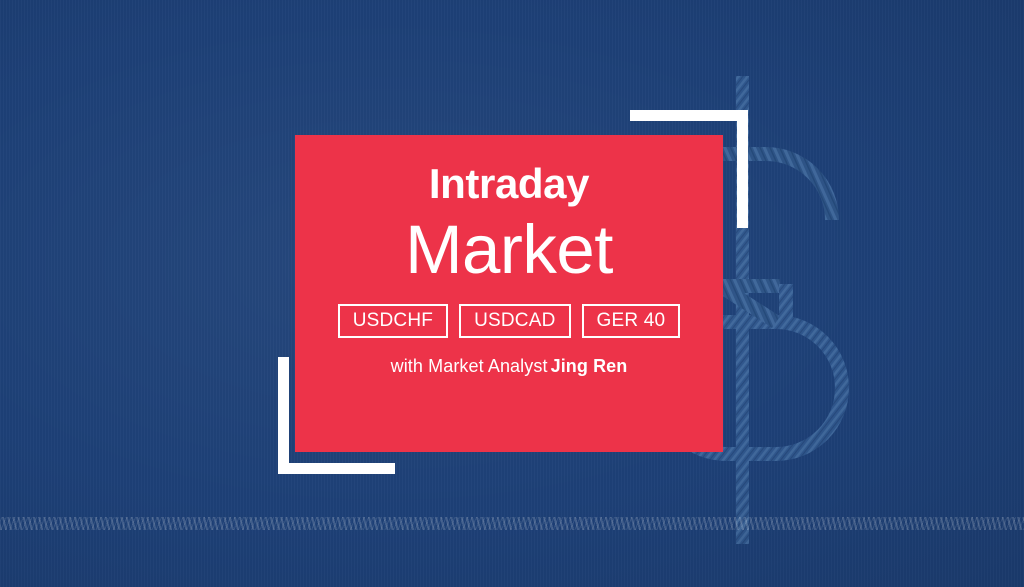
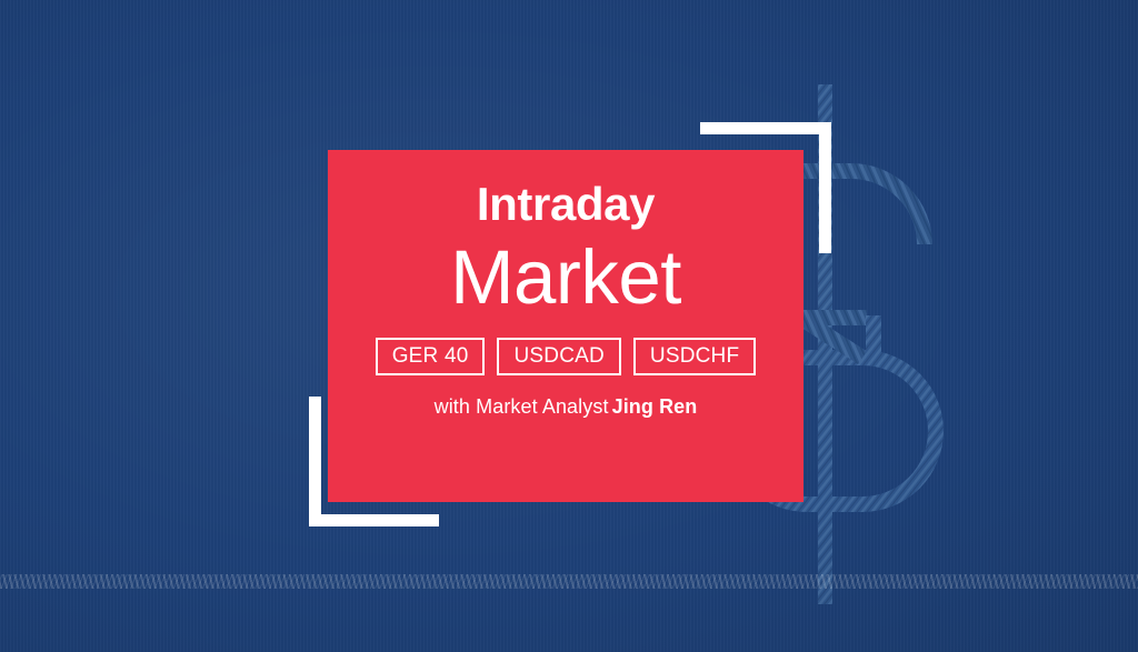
  Intraday
  Market
- USDCHF
+ GER 40
  USDCAD
- GER 40
+ USDCHF
  with Market Analyst Jing Ren
